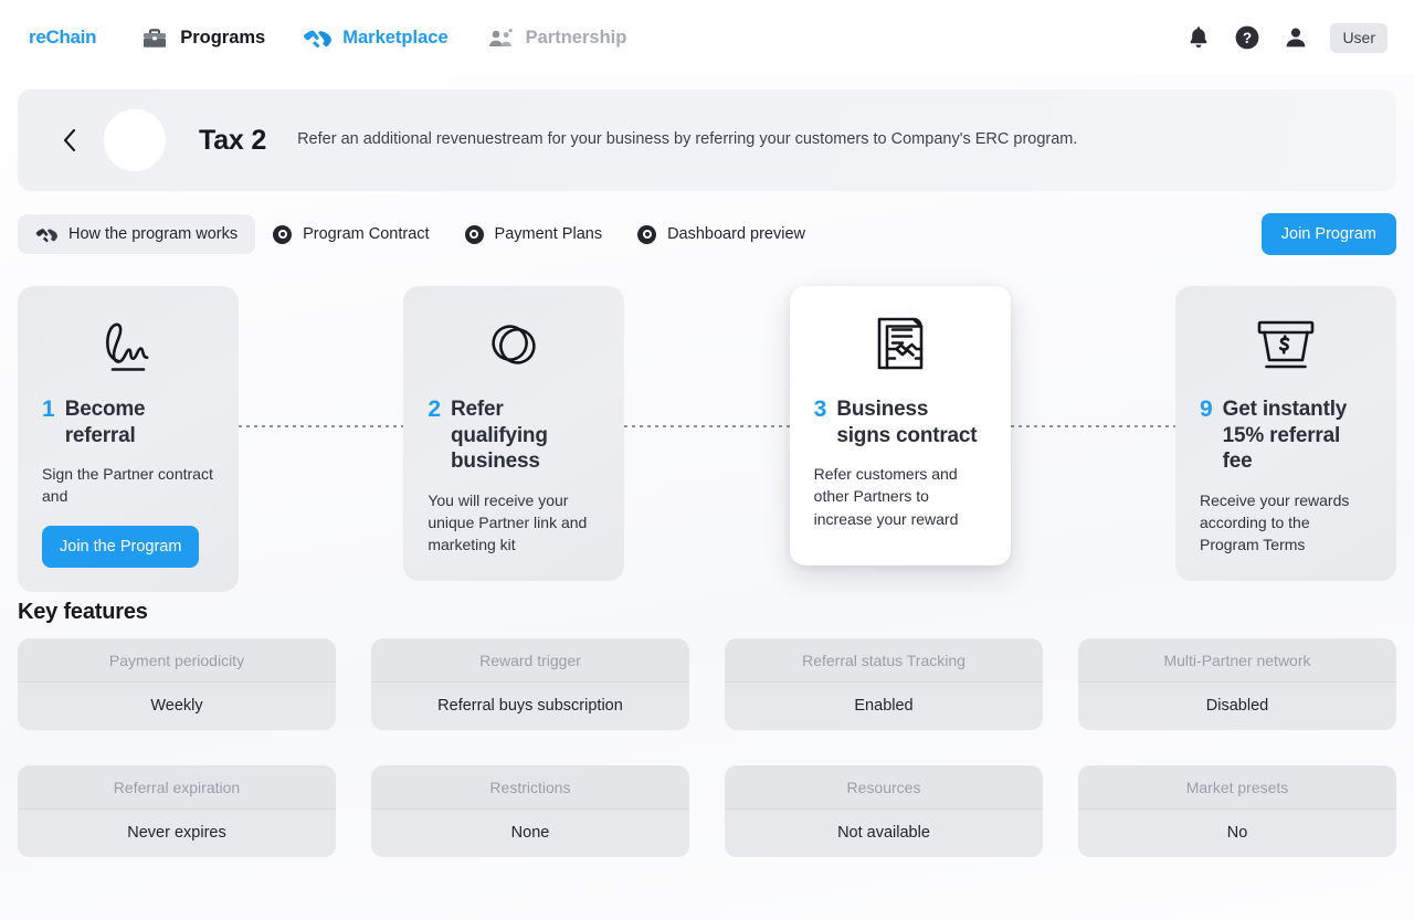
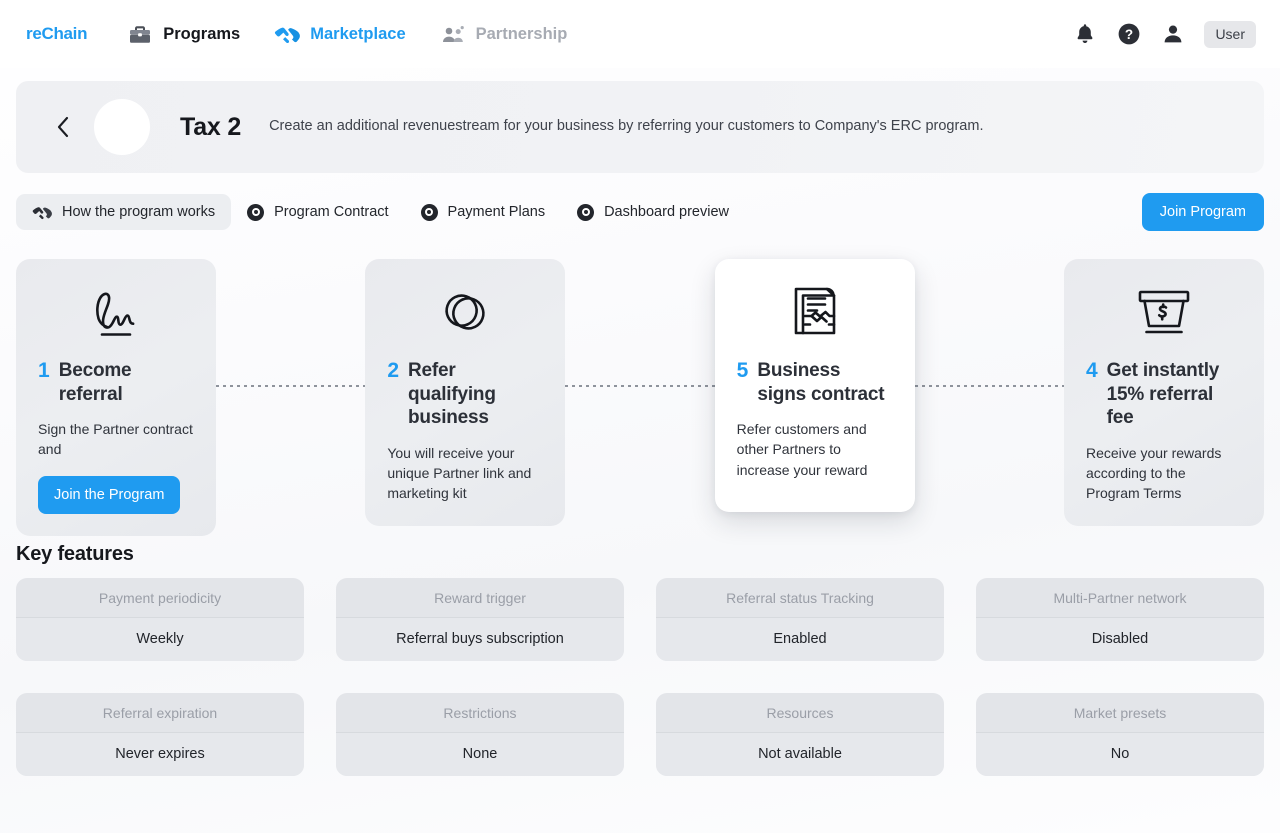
  reChain
  Programs
  Marketplace
  Partnership
  ?
  User
  Tax 2
- Refer an additional revenuestream for your business by referring your customers to Company's ERC program.
+ Create an additional revenuestream for your business by referring your customers to Company's ERC program.
  How the program works
  Program Contract
  Payment Plans
  Dashboard preview
  Join Program
  1
  Become referral
  Sign the Partner contract and
  Join the Program
  2
  Refer qualifying business
  You will receive your unique Partner link and marketing kit
- 3
+ 5
  Business signs contract
  Refer customers and other Partners to increase your reward
- 9
+ 4
  Get instantly 15% referral fee
  Receive your rewards according to the Program Terms
  Key features
  Payment periodicity
  Weekly
  Reward trigger
  Referral buys subscription
  Referral status Tracking
  Enabled
  Multi-Partner network
  Disabled
  Referral expiration
  Never expires
  Restrictions
  None
  Resources
  Not available
  Market presets
  No
